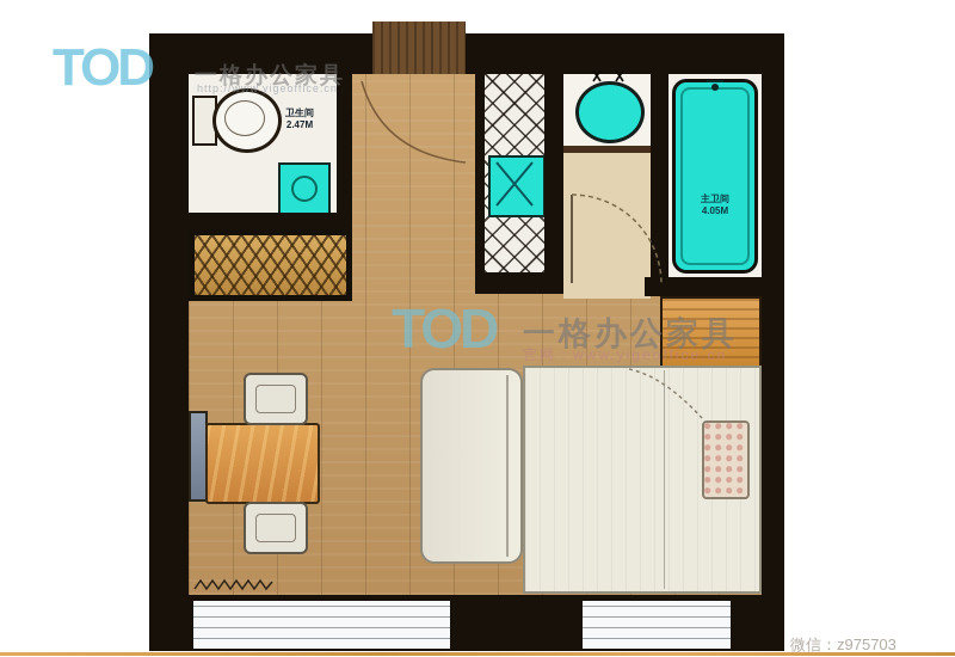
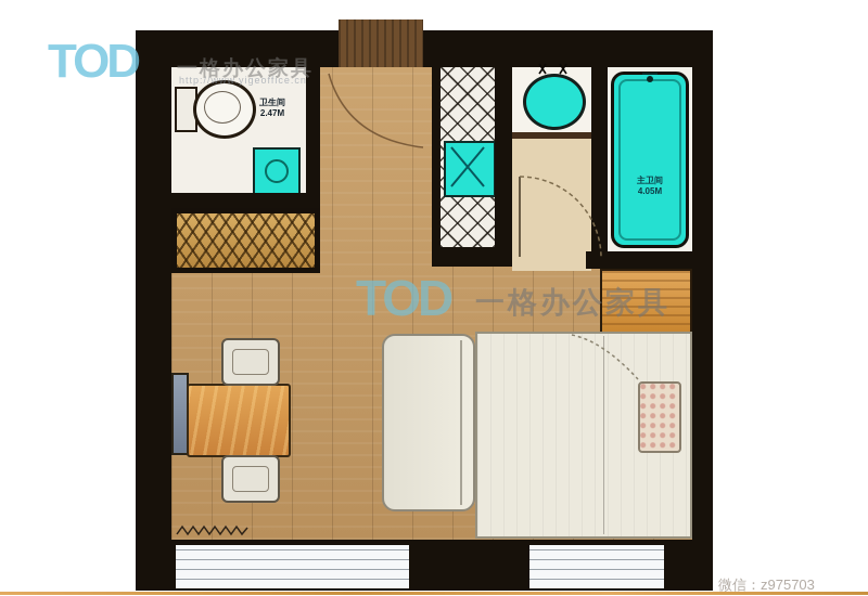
  卫生间
  2.47M
  主卫间
  4.05M
  TOD
  一格办公家具
  http://www.yigeoffice.cn
  TOD
  一格办公家具
- 官网：www.yigeoffice.cn
  微信：z975703
